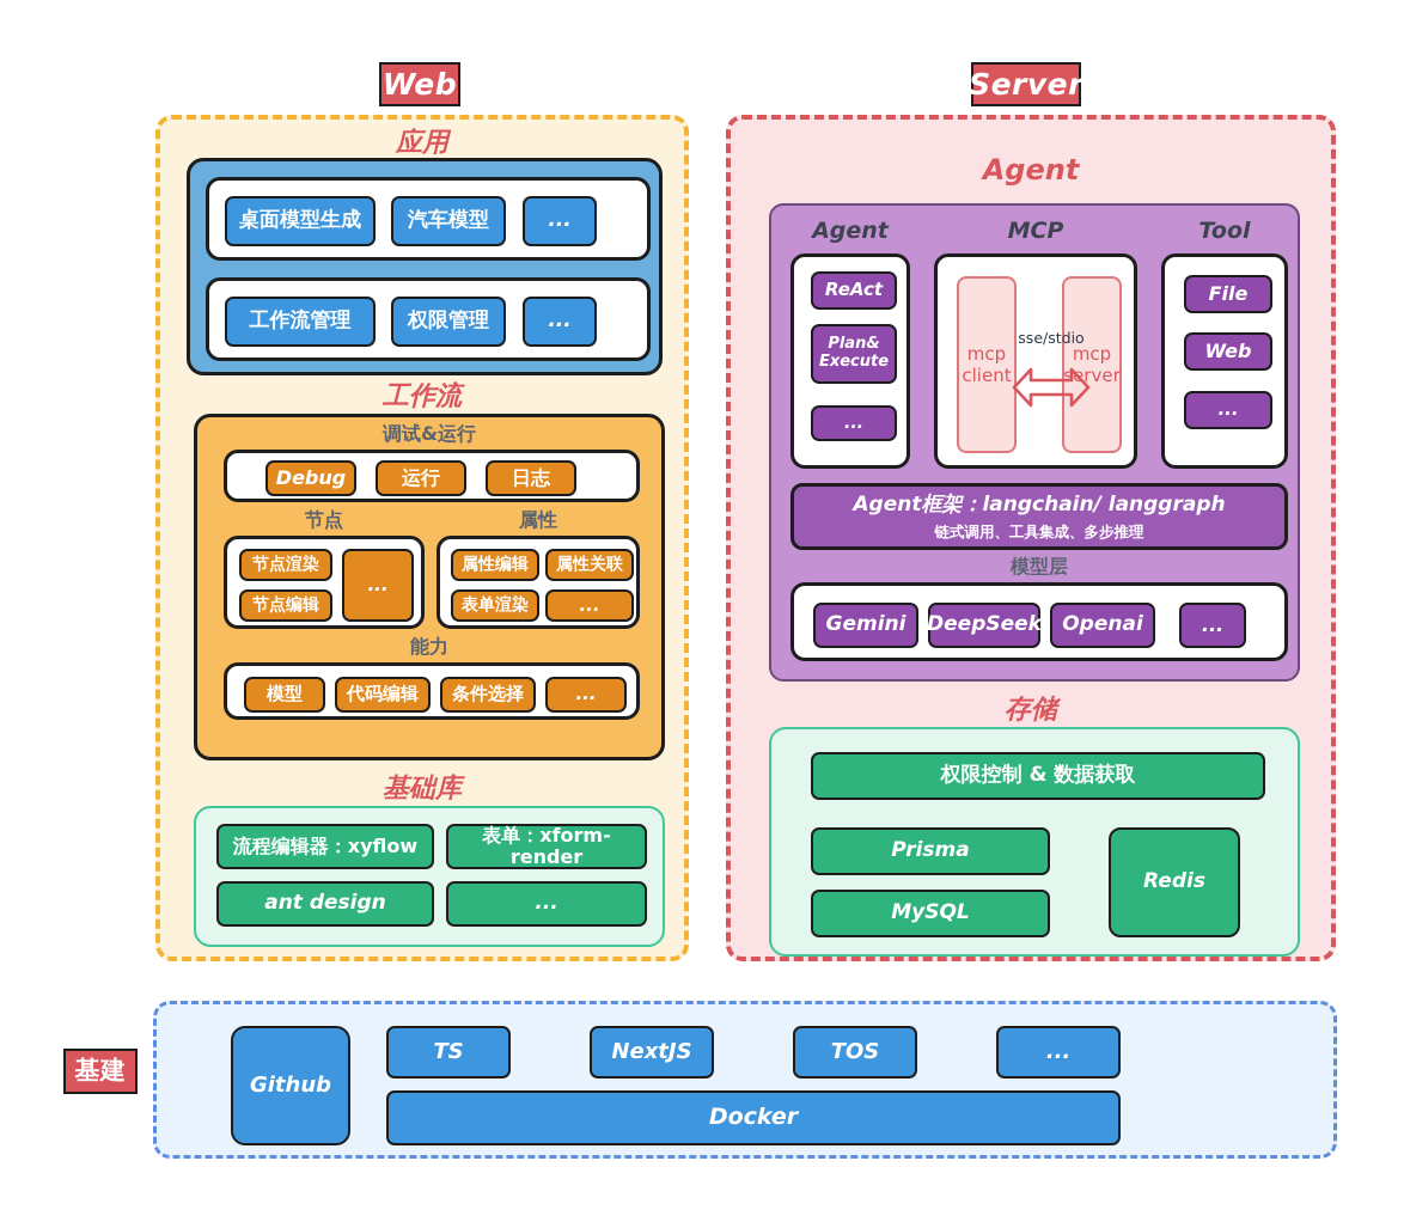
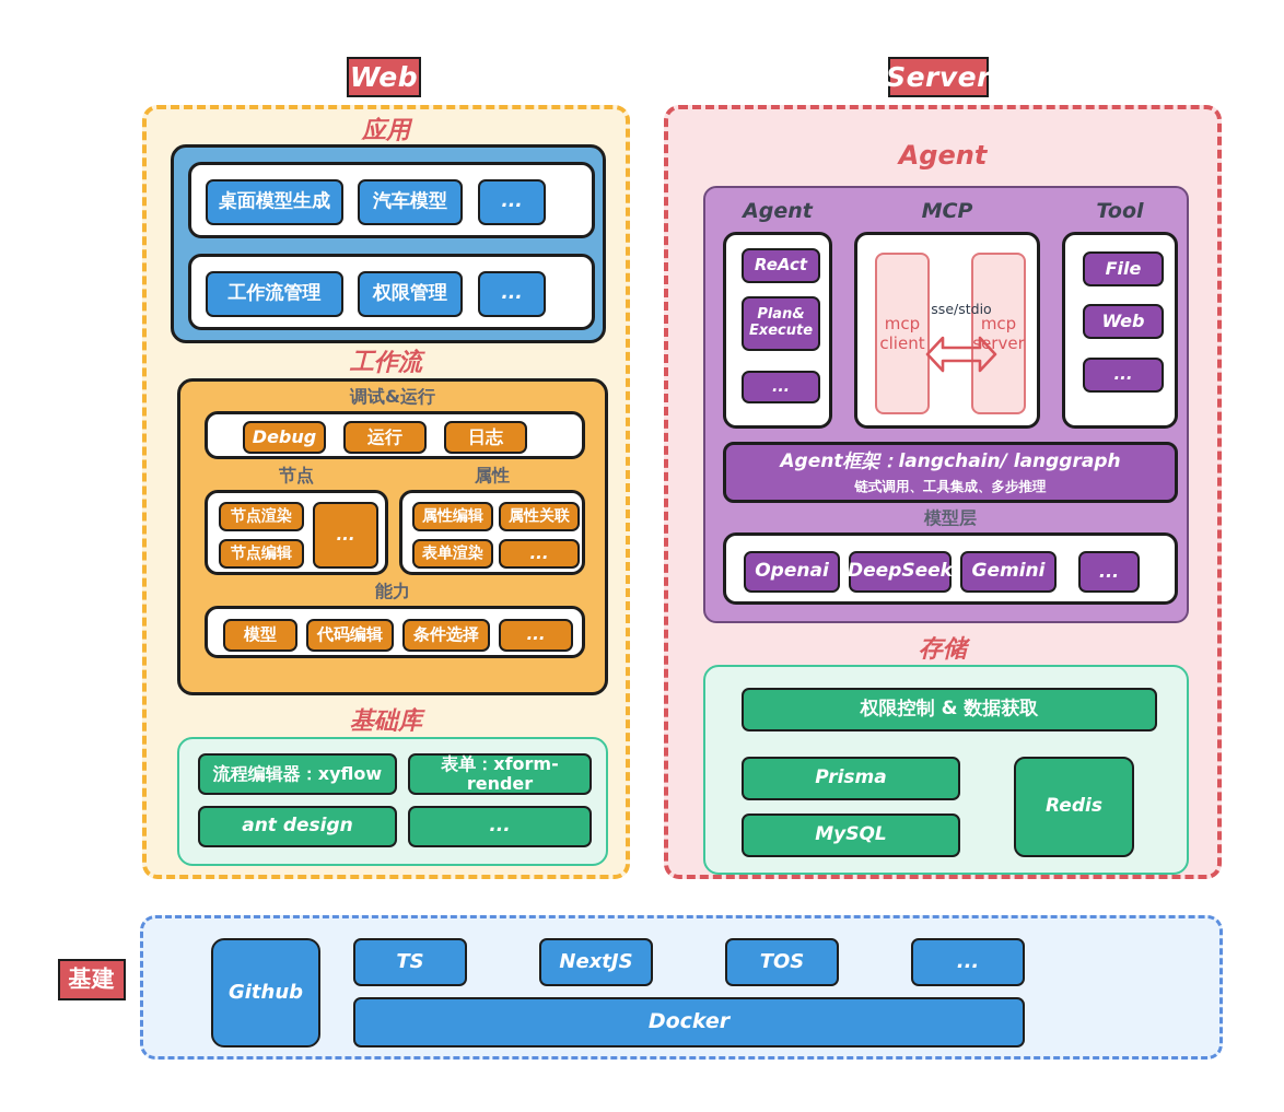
  Web
  Server
  应用
  桌面模型生成
  汽车模型
  ...
  工作流管理
  权限管理
  ...
  工作流
  调试&运行
  Debug
  运行
  日志
  节点
  属性
  节点渲染
  节点编辑
  ...
  属性编辑
  属性关联
  表单渲染
  ...
  能力
  模型
  代码编辑
  条件选择
  ...
  基础库
  流程编辑器：xyflow
  表单：xform-render
  ant design
  ...
  Agent
  Agent
  MCP
  Tool
  ReAct
  Plan&
  Execute
  ...
  mcp
  client
  mcp
  srver
  sse/stdio
  File
  Web
  ...
  Agent框架：langchain/ langgraph
  链式调用、工具集成、多步推理
  模型层
- Gemini
+ Openai
  DeepSeek
- Openai
+ Gemini
  ...
  存储
  权限控制 & 数据获取
  Prisma
  MySQL
  Redis
  基建
  Github
  TS
  NextJS
  TOS
  ...
  Docker
